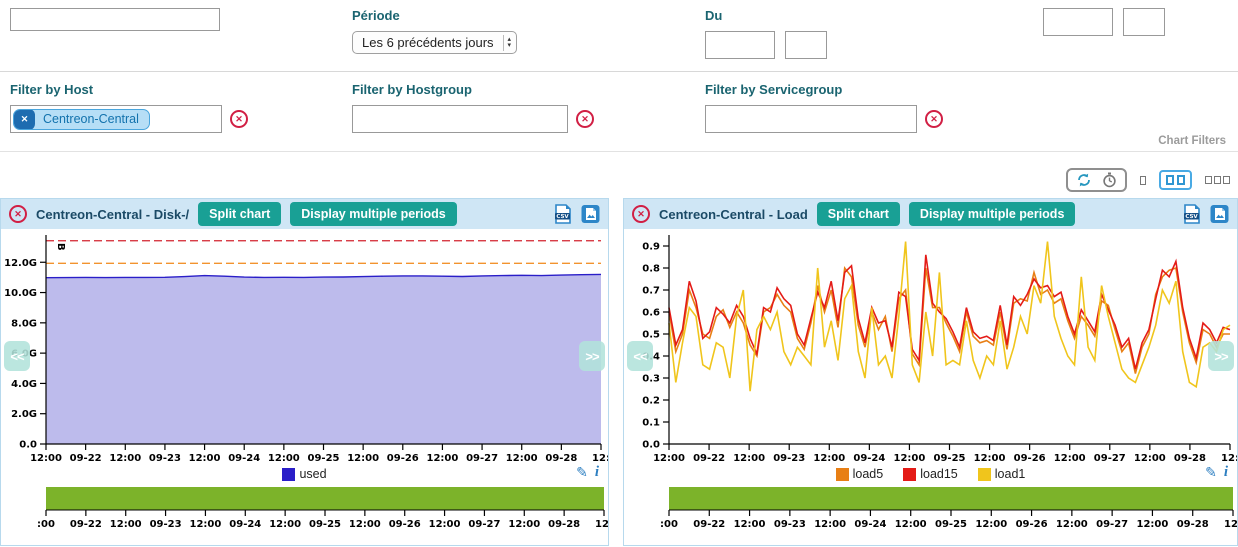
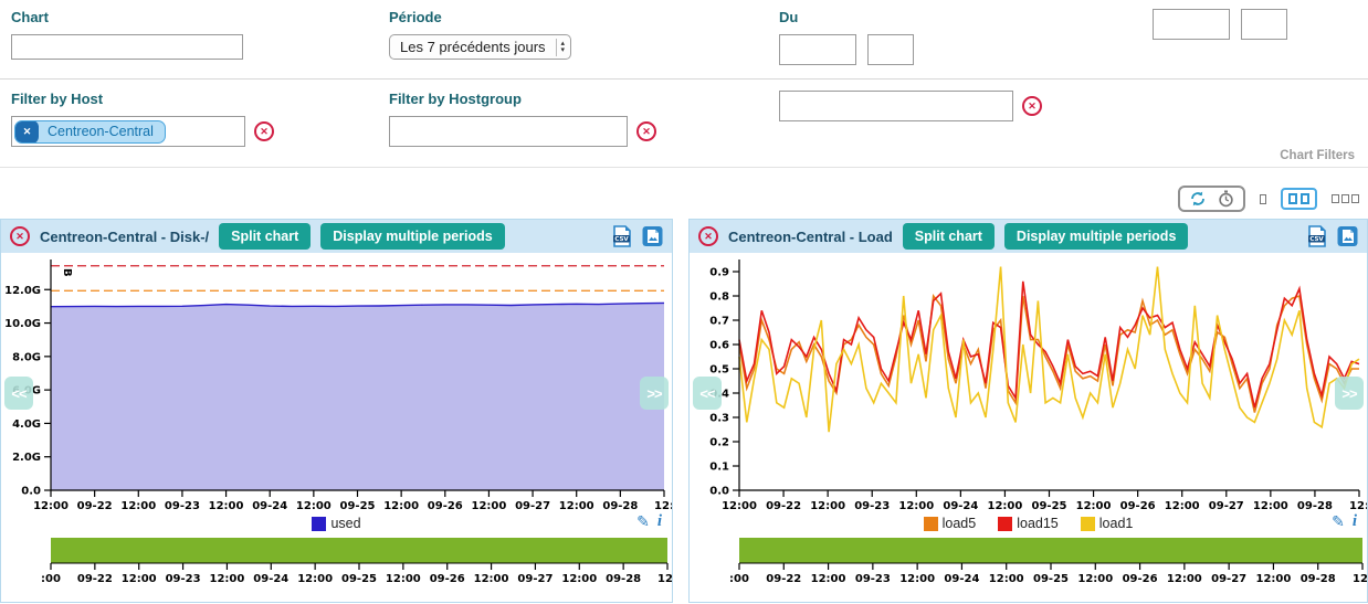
+ Chart
  Période
- Les 6 précédents jours
+ Les 7 précédents jours
  Du
  Filter by Host
  ✕
  Centreon-Central
  ✕
  Filter by Hostgroup
  ✕
- Filter by Servicegroup
  ✕
  Chart Filters
  ✕
  Centreon-Central - Disk-/
  Split chart
  Display multiple periods
  0.0
  2.0G
  4.0G
  6.0G
  8.0G
  10.0G
  12.0G
  12:00
  09-22
  12:00
  09-23
  12:00
  09-24
  12:00
  09-25
  12:00
  09-26
  12:00
  09-27
  12:00
  09-28
  12:
  <<
  >>
  used
  ✎
  i
  :00
  09-22
  12:00
  09-23
  12:00
  09-24
  12:00
  09-25
  12:00
  09-26
  12:00
  09-27
  12:00
  09-28
  ✕
  Centreon-Central - Load
  Split chart
  Display multiple periods
  0.0
  0.1
  0.2
  0.3
  0.4
  0.5
  0.6
  0.7
  0.8
  0.9
  12:00
  09-22
  12:00
  09-23
  12:00
  09-24
  12:00
  09-25
  12:00
  09-26
  12:00
  09-27
  12:00
  09-28
  12:
  <<
  >>
  load5
  load15
  load1
  ✎
  i
  :00
  09-22
  12:00
  09-23
  12:00
  09-24
  12:00
  09-25
  12:00
  09-26
  12:00
  09-27
  12:00
  09-28
